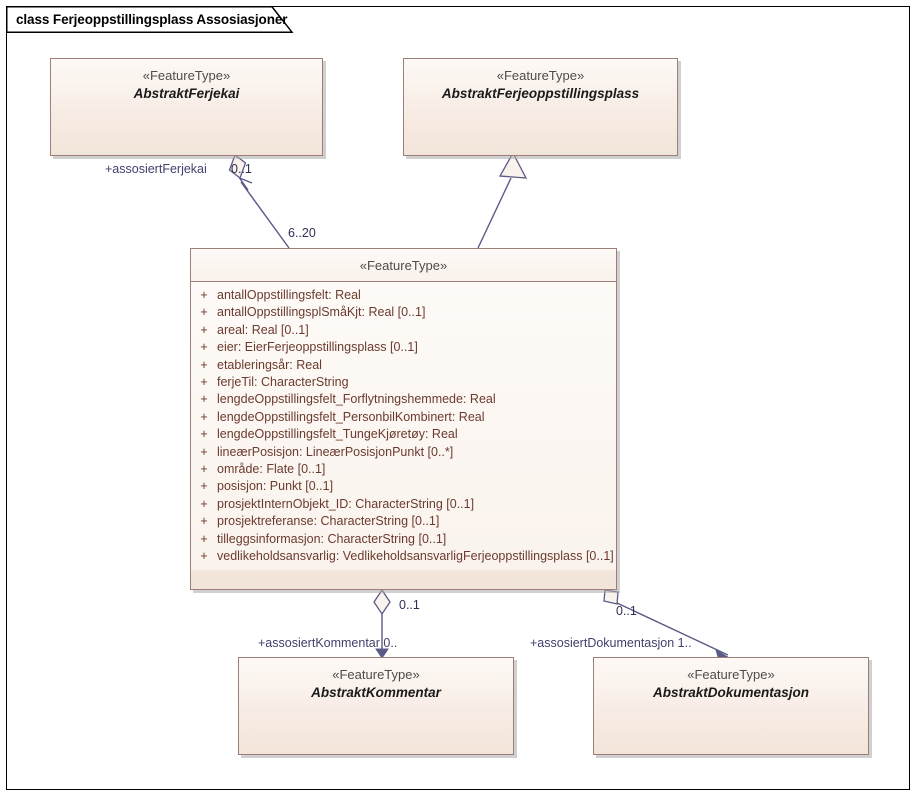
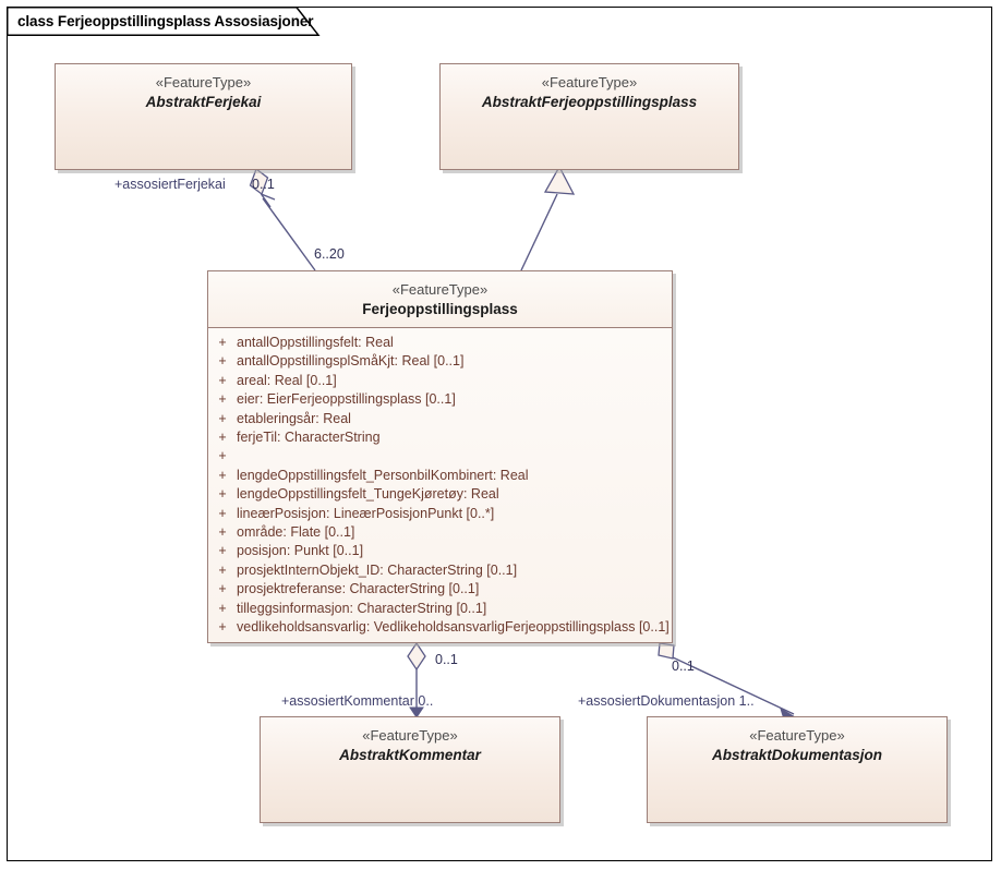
  class Ferjeoppstillingsplass Assosiasjoner
  «FeatureType»
  AbstraktFerjekai
  «FeatureType»
  AbstraktFerjeoppstillingsplass
  «FeatureType»
+ Ferjeoppstillingsplass
  +
  antallOppstillingsfelt: Real
  +
  antallOppstillingsplSmåKjt: Real [0..1]
  +
  areal: Real [0..1]
  +
  eier: EierFerjeoppstillingsplass [0..1]
  +
  etableringsår: Real
  +
  ferjeTil: CharacterString
  +
- lengdeOppstillingsfelt_Forflytningshemmede: Real
  +
  lengdeOppstillingsfelt_PersonbilKombinert: Real
  +
  lengdeOppstillingsfelt_TungeKjøretøy: Real
  +
  lineærPosisjon: LineærPosisjonPunkt [0..*]
  +
  område: Flate [0..1]
  +
  posisjon: Punkt [0..1]
  +
  prosjektInternObjekt_ID: CharacterString [0..1]
  +
  prosjektreferanse: CharacterString [0..1]
  +
  tilleggsinformasjon: CharacterString [0..1]
  +
  vedlikeholdsansvarlig: VedlikeholdsansvarligFerjeoppstillingsplass [0..1]
  «FeatureType»
  AbstraktKommentar
  «FeatureType»
  AbstraktDokumentasjon
  +assosiertFerjekai
  0..1
  6..20
  +assosiertKommentar 0..
  0..1
  +assosiertDokumentasjon 1..
  0..1
